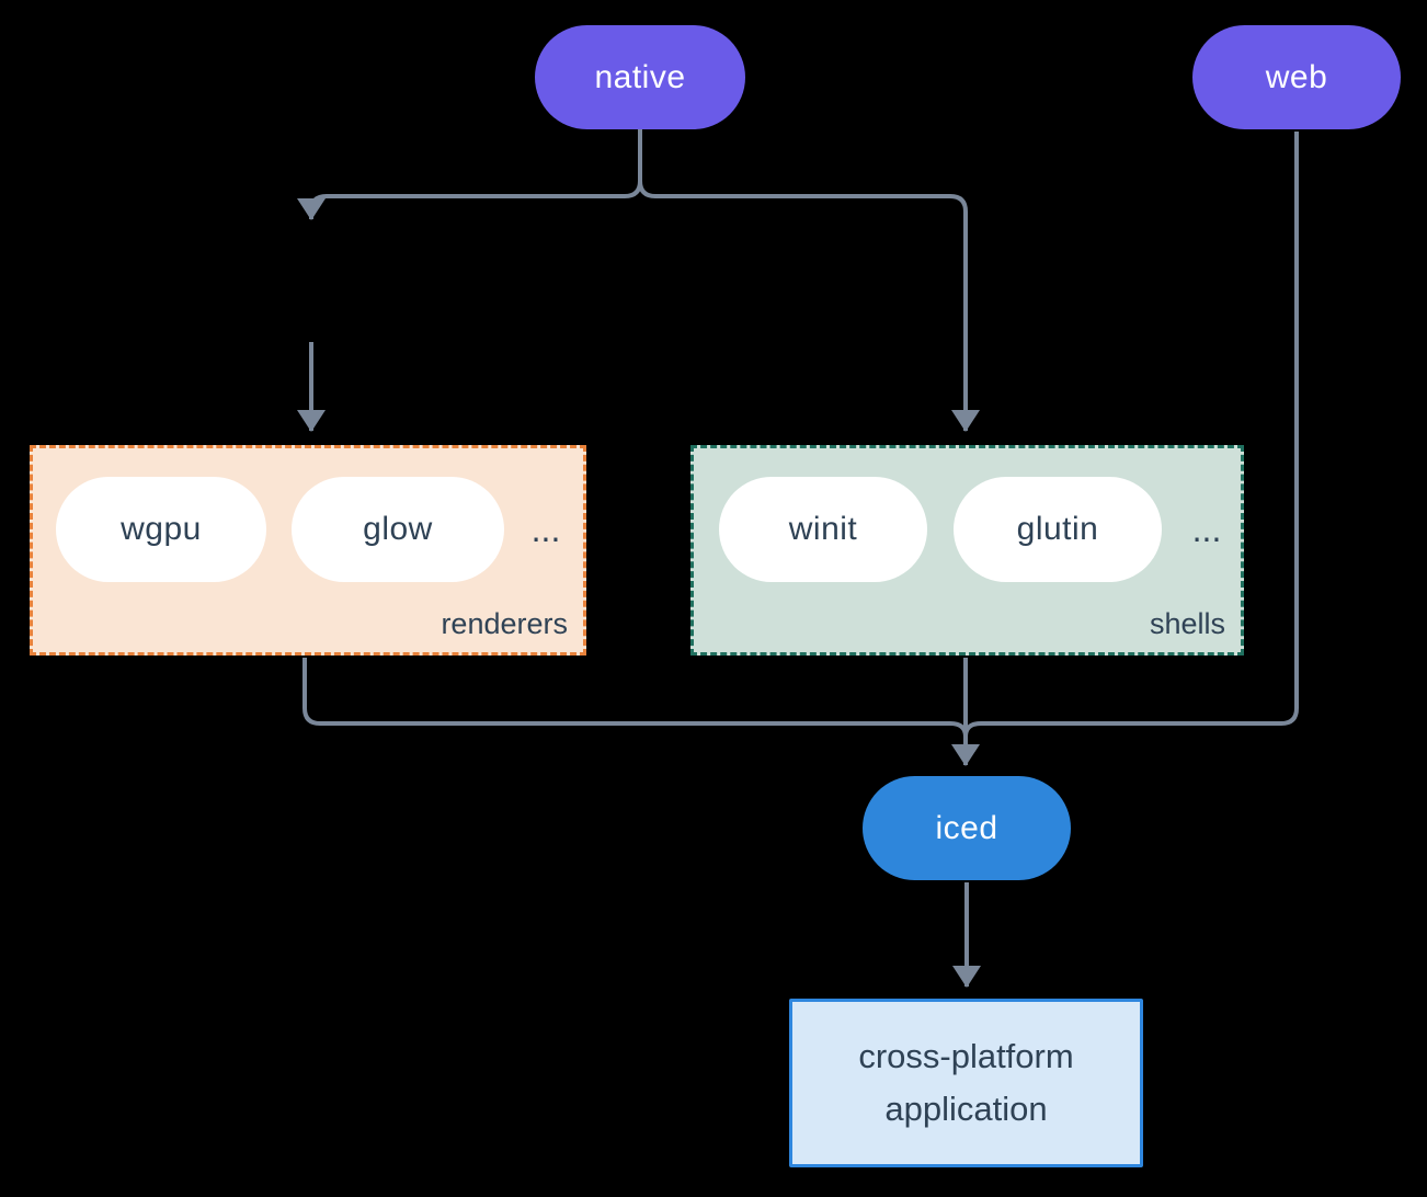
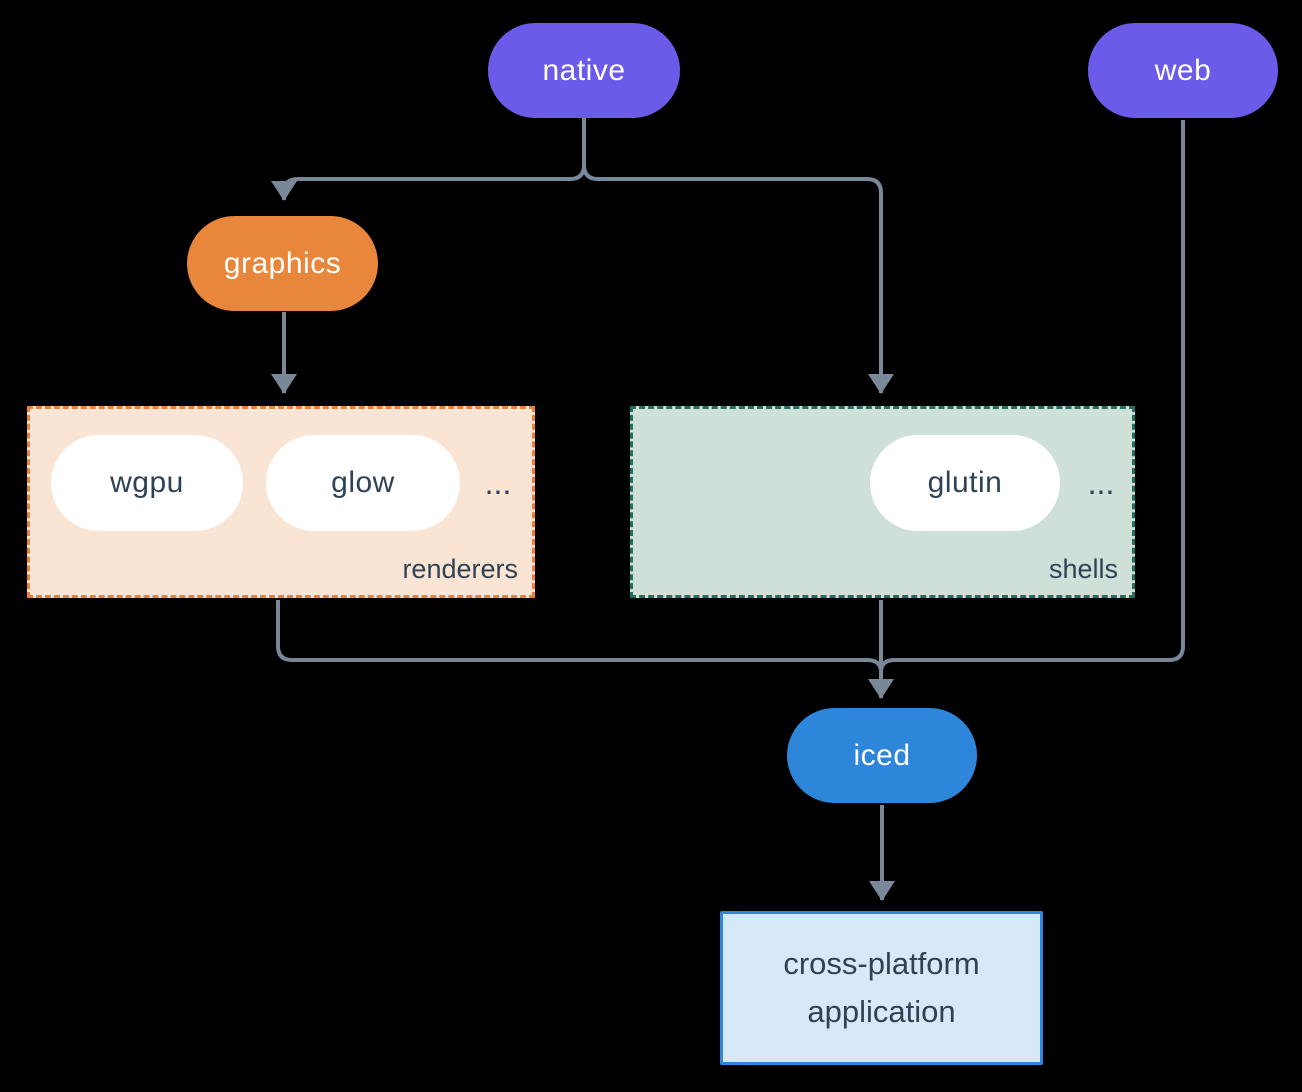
  native
  web
+ graphics
  wgpu
  glow
  ...
  renderers
- winit
  glutin
  ...
  shells
  iced
  cross-platform
  application
